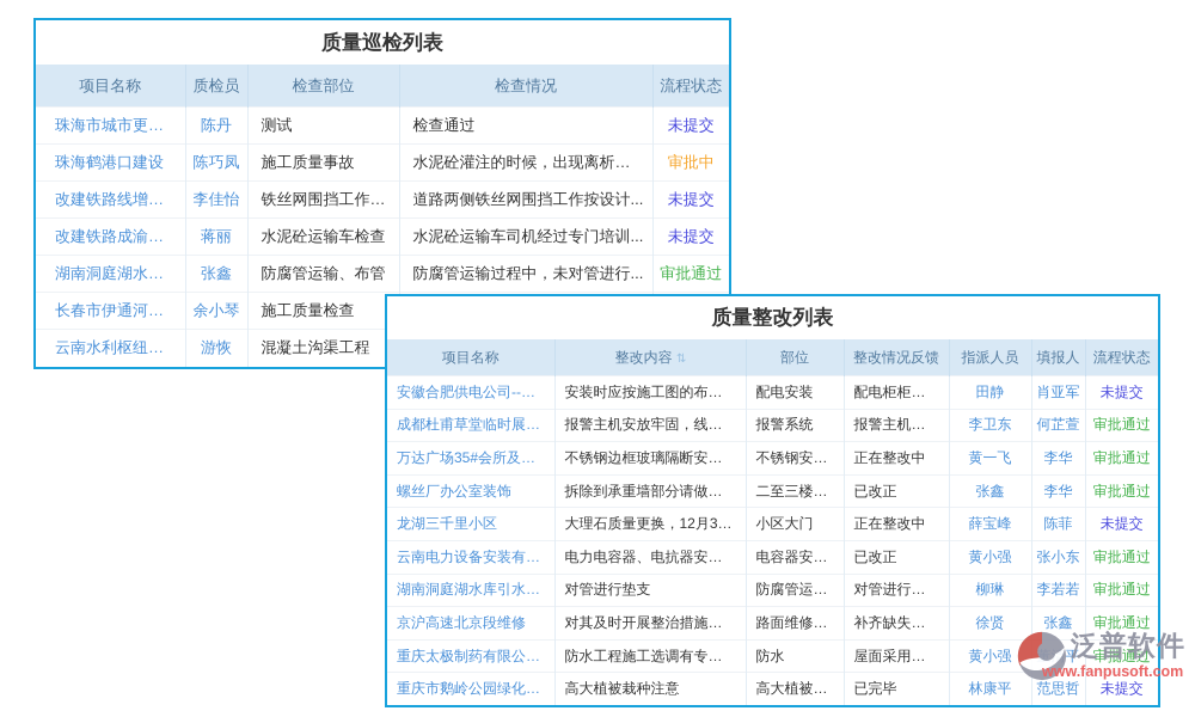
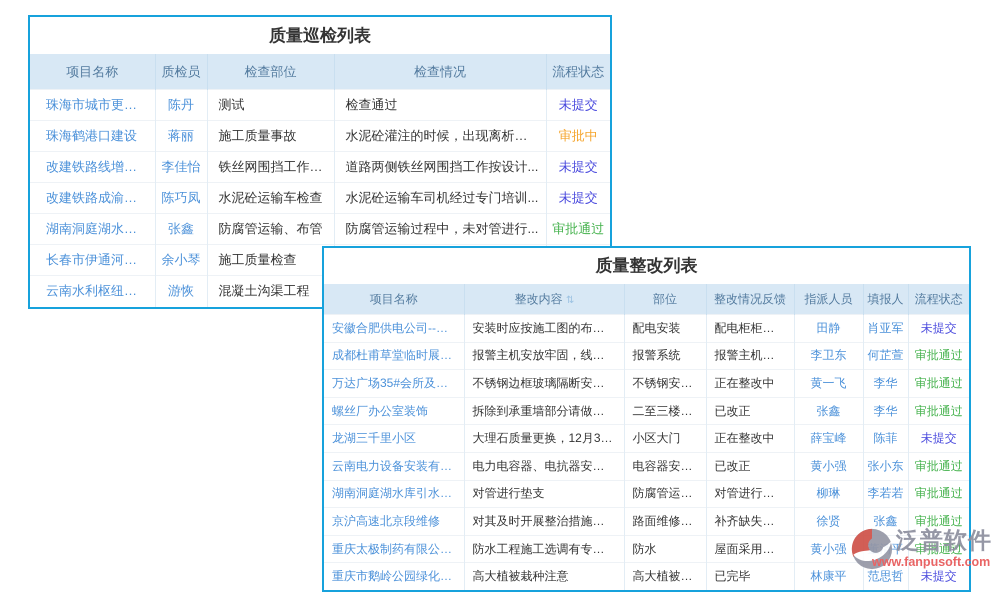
  质量巡检列表
  项目名称	质检员	检查部位	检查情况	流程状态
  珠海市城市更新项	陈丹	测试	检查通过	未提交
- 珠海鹤港口建设	陈巧凤	施工质量事故	水泥砼灌注的时候，出现离析现象	审批中
+ 珠海鹤港口建设	蒋丽	施工质量事故	水泥砼灌注的时候，出现离析现象	审批中
  改建铁路线增建第	李佳怡	铁丝网围挡工作检查	道路两侧铁丝网围挡工作按设计...	未提交
- 改建铁路成渝线增	蒋丽	水泥砼运输车检查	水泥砼运输车司机经过专门培训...	未提交
+ 改建铁路成渝线增	陈巧凤	水泥砼运输车检查	水泥砼运输车司机经过专门培训...	未提交
  湖南洞庭湖水库引	张鑫	防腐管运输、布管	防腐管运输过程中，未对管进行...	审批通过
  长春市伊通河水力	余小琴	施工质量检查
  云南水利枢纽潜明	游恢	混凝土沟渠工程
  质量整改列表
  项目名称	整改内容 ⇅	部位	整改情况反馈	指派人员	填报人	流程状态
  安徽合肥供电公司--配电	安装时应按施工图的布置，将	配电安装	配电柜柜体与..	田静	肖亚军	未提交
  成都杜甫草堂临时展厅独	报警主机安放牢固，线缆连接	报警系统	报警主机安放..	李卫东	何芷萱	审批通过
  万达广场35#会所及咖啡	不锈钢边框玻璃隔断安装不牢	不锈钢安装...	正在整改中	黄一飞	李华	审批通过
  螺丝厂办公室装饰	拆除到承重墙部分请做好加固	二至三楼混...	已改正	张鑫	李华	审批通过
  龙湖三千里小区	大理石质量更换，12月31日	小区大门	正在整改中	薛宝峰	陈菲	未提交
  云南电力设备安装有限公	电力电容器、电抗器安装方案	电容器安装...	已改正	黄小强	张小东	审批通过
  湖南洞庭湖水库引水工程	对管进行垫支	防腐管运输...	对管进行垫支	柳琳	李若若	审批通过
  京沪高速北京段维修	对其及时开展整治措施，桥头	路面维修检...	补齐缺失标志..	徐贤	张鑫	审批通过
  重庆太极制药有限公司亳	防水工程施工选调有专业资质	防水	屋面采用聚氨..	黄小强	平	审批通过
  重庆市鹅岭公园绿化景观	高大植被栽种注意	高大植被栽种	已完毕	林康平	范思哲	未提交
  泛普软件
  www.fanpusoft.com
